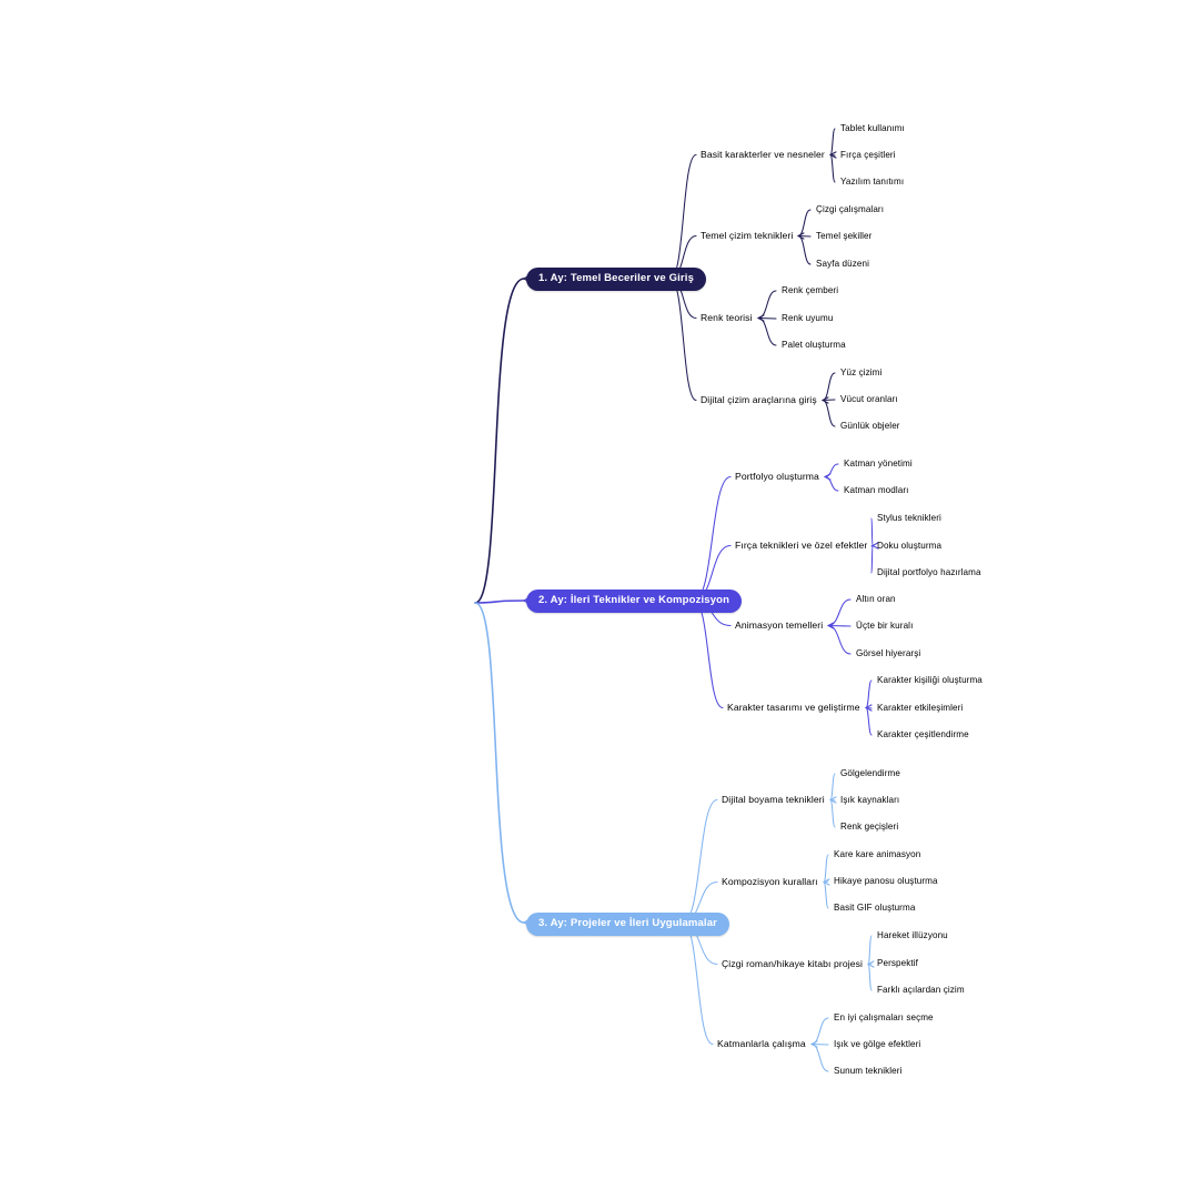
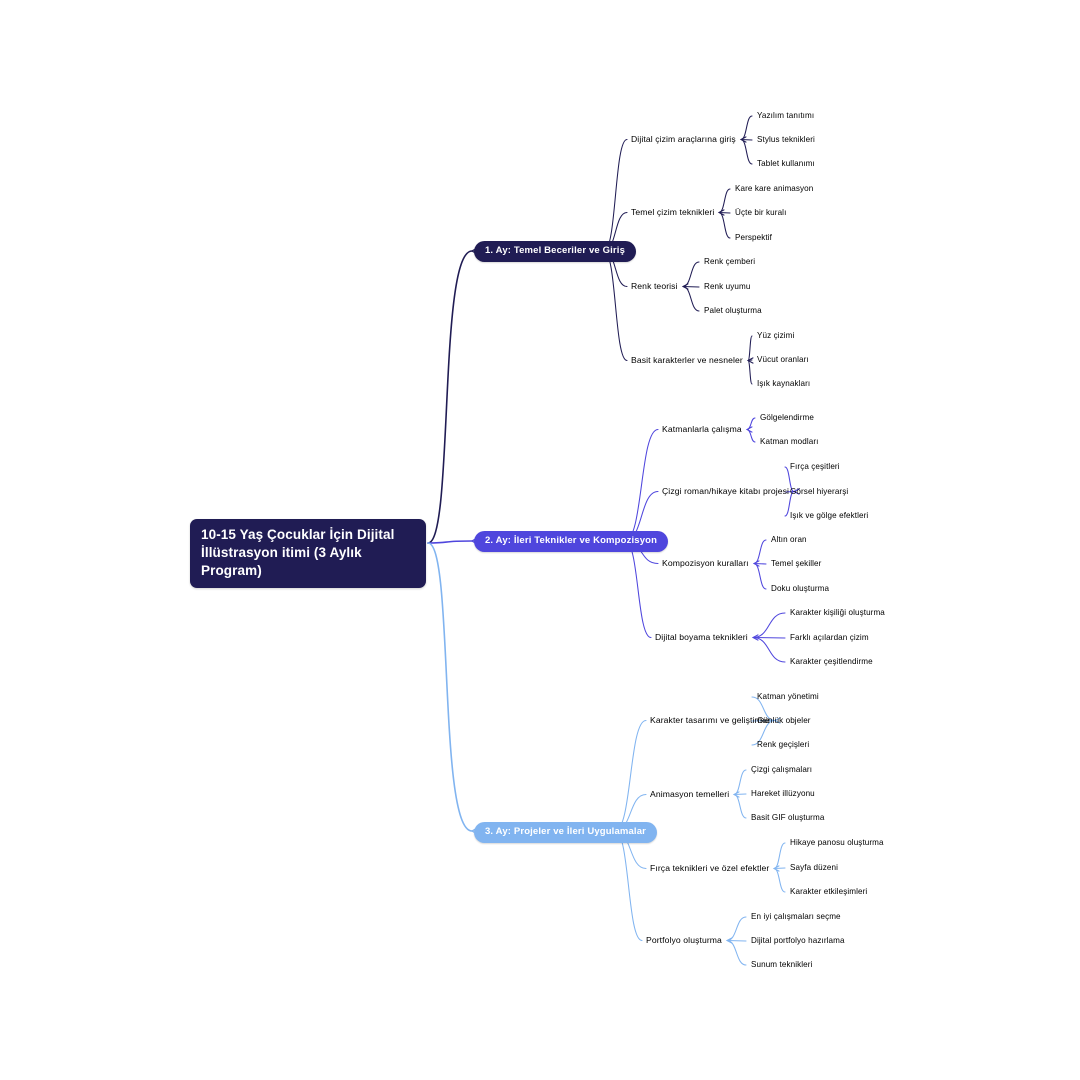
+ 10-15 Yaş Çocuklar İçin Dijital İllüstrasyon itimi (3 Aylık Program)
  1. Ay: Temel Beceriler ve Giriş
- Basit karakterler ve nesneler
+ Dijital çizim araçlarına giriş
- Tablet kullanımı
+ Yazılım tanıtımı
- Fırça çeşitleri
+ Stylus teknikleri
- Yazılım tanıtımı
+ Tablet kullanımı
  Temel çizim teknikleri
- Çizgi çalışmaları
+ Kare kare animasyon
- Temel şekiller
+ Üçte bir kuralı
- Sayfa düzeni
+ Perspektif
  Renk teorisi
  Renk çemberi
  Renk uyumu
  Palet oluşturma
- Dijital çizim araçlarına giriş
+ Basit karakterler ve nesneler
  Yüz çizimi
  Vücut oranları
- Günlük objeler
+ Işık kaynakları
  2. Ay: İleri Teknikler ve Kompozisyon
- Portfolyo oluşturma
+ Katmanlarla çalışma
- Katman yönetimi
+ Gölgelendirme
  Katman modları
- Fırça teknikleri ve özel efektler
+ Çizgi roman/hikaye kitabı projesi
- Stylus teknikleri
+ Fırça çeşitleri
- Doku oluşturma
+ Görsel hiyerarşi
- Dijital portfolyo hazırlama
+ Işık ve gölge efektleri
- Animasyon temelleri
+ Kompozisyon kuralları
  Altın oran
- Üçte bir kuralı
+ Temel şekiller
- Görsel hiyerarşi
+ Doku oluşturma
- Karakter tasarımı ve geliştirme
+ Dijital boyama teknikleri
  Karakter kişiliği oluşturma
- Karakter etkileşimleri
+ Farklı açılardan çizim
  Karakter çeşitlendirme
  3. Ay: Projeler ve İleri Uygulamalar
- Dijital boyama teknikleri
+ Karakter tasarımı ve geliştirme
- Gölgelendirme
+ Katman yönetimi
- Işık kaynakları
+ Günlük objeler
  Renk geçişleri
- Kompozisyon kuralları
+ Animasyon temelleri
- Kare kare animasyon
+ Çizgi çalışmaları
- Hikaye panosu oluşturma
+ Hareket illüzyonu
  Basit GIF oluşturma
- Çizgi roman/hikaye kitabı projesi
+ Fırça teknikleri ve özel efektler
- Hareket illüzyonu
+ Hikaye panosu oluşturma
- Perspektif
+ Sayfa düzeni
- Farklı açılardan çizim
+ Karakter etkileşimleri
- Katmanlarla çalışma
+ Portfolyo oluşturma
  En iyi çalışmaları seçme
- Işık ve gölge efektleri
+ Dijital portfolyo hazırlama
  Sunum teknikleri
